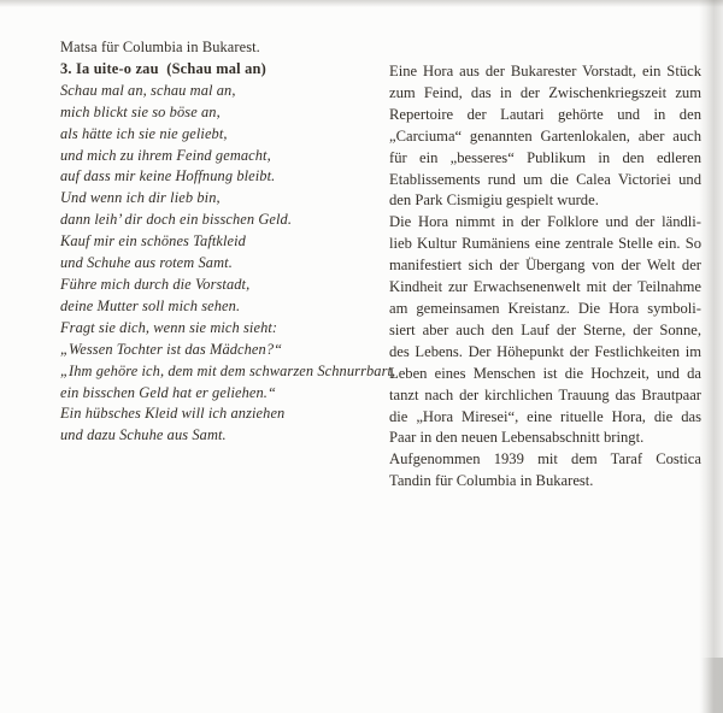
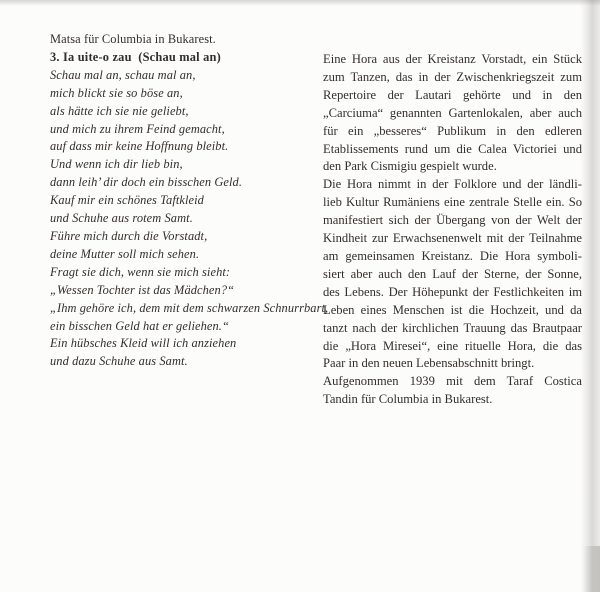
  Matsa für Columbia in Bukarest.
  3. Ia uite-o zau (Schau mal an)
  Schau mal an, schau mal an,
  mich blickt sie so böse an,
  als hätte ich sie nie geliebt,
  und mich zu ihrem Feind gemacht,
  auf dass mir keine Hoffnung bleibt.
  Und wenn ich dir lieb bin,
  dann leih’ dir doch ein bisschen Geld.
  Kauf mir ein schönes Taftkleid
  und Schuhe aus rotem Samt.
  Führe mich durch die Vorstadt,
  deine Mutter soll mich sehen.
  Fragt sie dich, wenn sie mich sieht:
  „Wessen Tochter ist das Mädchen?“
  „Ihm gehöre ich, dem mit dem schwarzen Schnurrbart
  ein bisschen Geld hat er geliehen.“
  Ein hübsches Kleid will ich anziehen
  und dazu Schuhe aus Samt.
- Eine Hora aus der Bukarester Vorstadt, ein Stück
+ Eine Hora aus der Kreistanz Vorstadt, ein Stück
- zum Feind, das in der Zwischenkriegszeit zum
+ zum Tanzen, das in der Zwischenkriegszeit zum
  Repertoire der Lautari gehörte und in den
  „Carciuma“ genannten Gartenlokalen, aber auch
  für ein „besseres“ Publikum in den edleren
  Etablissements rund um die Calea Victoriei und
  den Park Cismigiu gespielt wurde.
  Die Hora nimmt in der Folklore und der ländli-
  lieb Kultur Rumäniens eine zentrale Stelle ein. So
  manifestiert sich der Übergang von der Welt der
  Kindheit zur Erwachsenenwelt mit der Teilnahme
  am gemeinsamen Kreistanz. Die Hora symboli-
  siert aber auch den Lauf der Sterne, der Sonne,
  des Lebens. Der Höhepunkt der Festlichkeiten im
  Leben eines Menschen ist die Hochzeit, und da
  tanzt nach der kirchlichen Trauung das Brautpaar
  die „Hora Miresei“, eine rituelle Hora, die das
  Paar in den neuen Lebensabschnitt bringt.
  Aufgenommen 1939 mit dem Taraf Costica
  Tandin für Columbia in Bukarest.
